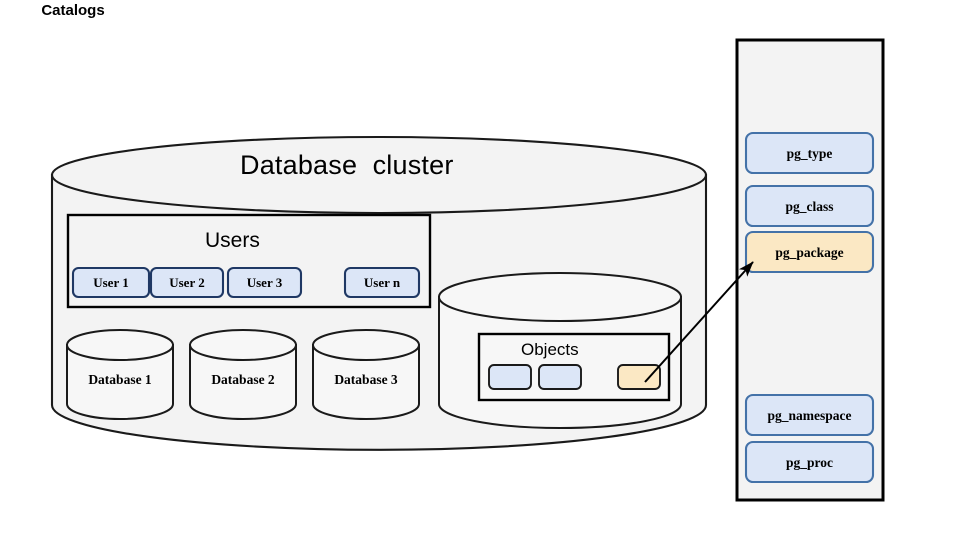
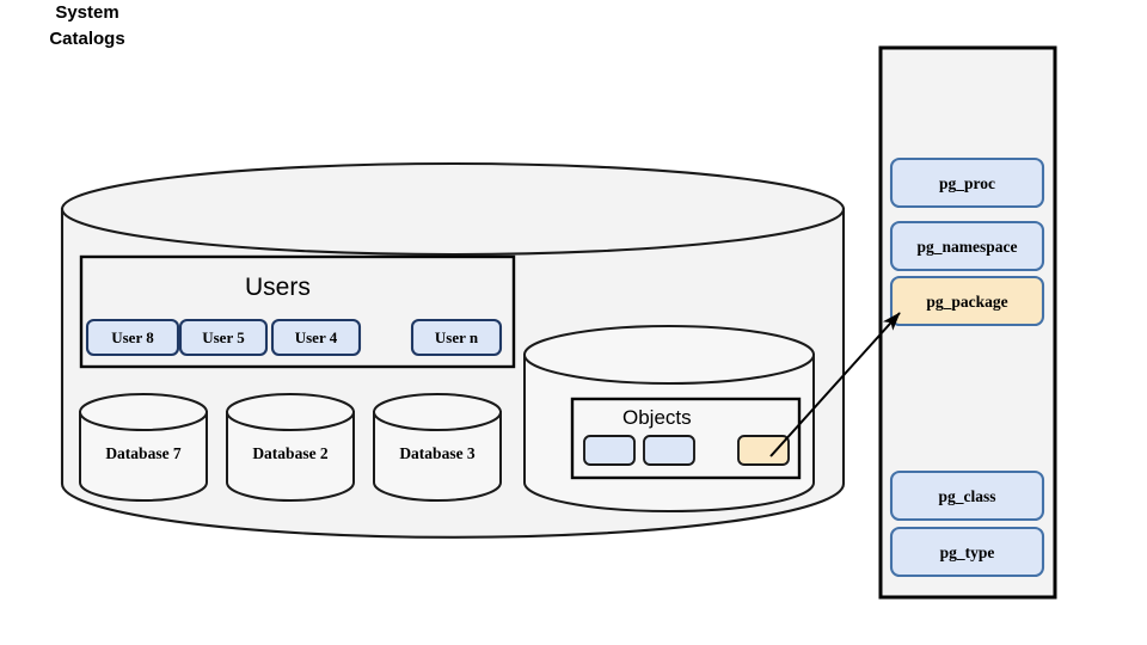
- Database cluster
  Users
  Objects
+ System
  Catalogs
- User 1
+ User 8
- User 2
+ User 5
- User 3
+ User 4
  User n
- Database 1
+ Database 7
  Database 2
  Database 3
- pg_type
+ pg_proc
- pg_class
+ pg_namespace
  pg_package
- pg_namespace
+ pg_class
- pg_proc
+ pg_type
